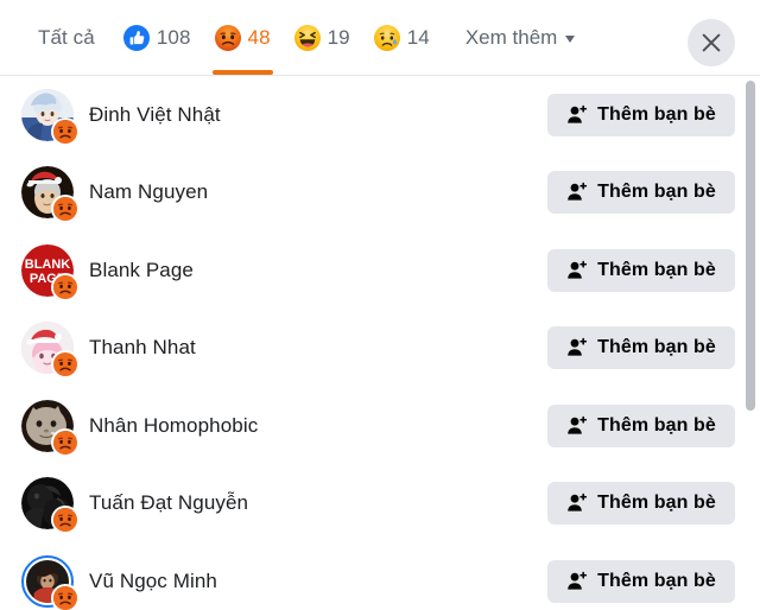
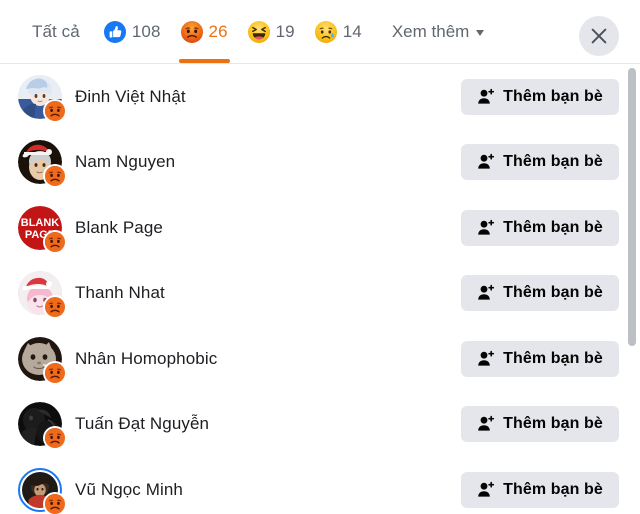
  Tất cả
  108
- 48
+ 26
  19
  14
  Xem thêm
  Đinh Việt Nhật
  Thêm bạn bè
  Nam Nguyen
  Thêm bạn bè
  BLANK
  PAG
  Blank Page
  Thêm bạn bè
  Thanh Nhat
  Thêm bạn bè
  Nhân Homophobic
  Thêm bạn bè
  Tuấn Đạt Nguyễn
  Thêm bạn bè
  Vũ Ngọc Minh
  Thêm bạn bè
